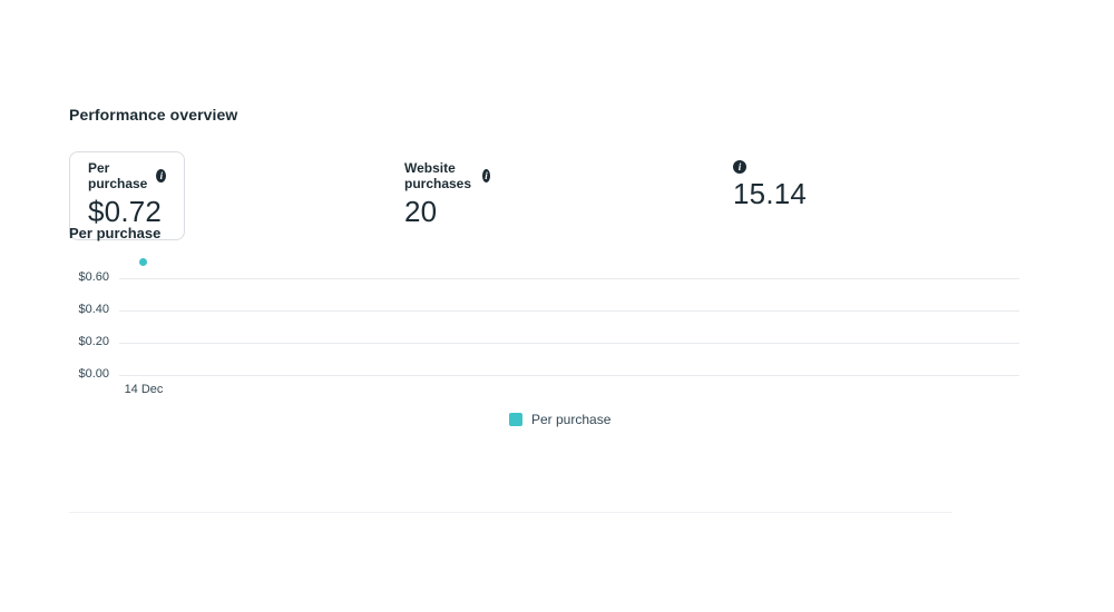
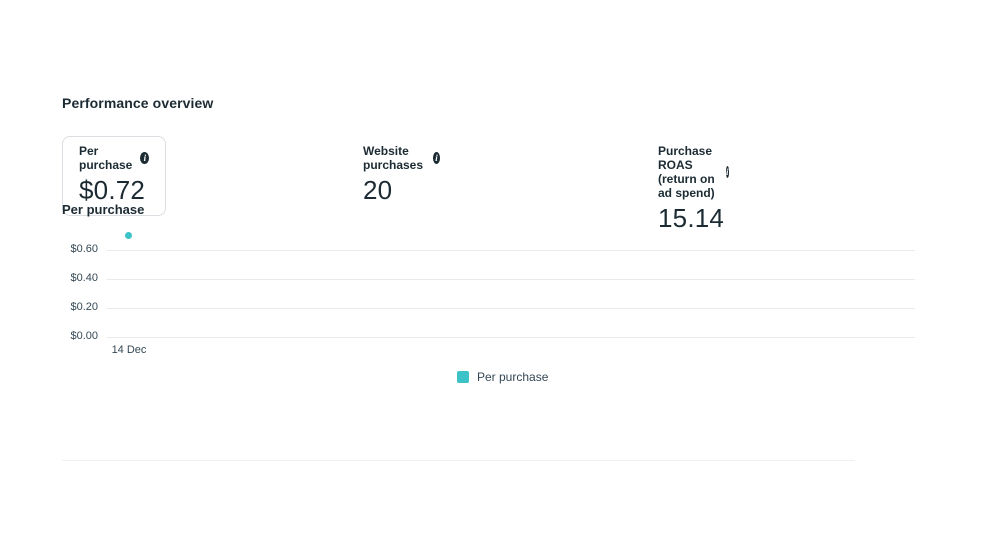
  Performance overview
  Per purchase
  i
  $0.72
  Website purchases
  i
  20
+ Purchase ROAS (return on ad spend)
  i
  15.14
  Per purchase
  $0.60
  $0.40
  $0.20
  $0.00
  14 Dec
  Per purchase
